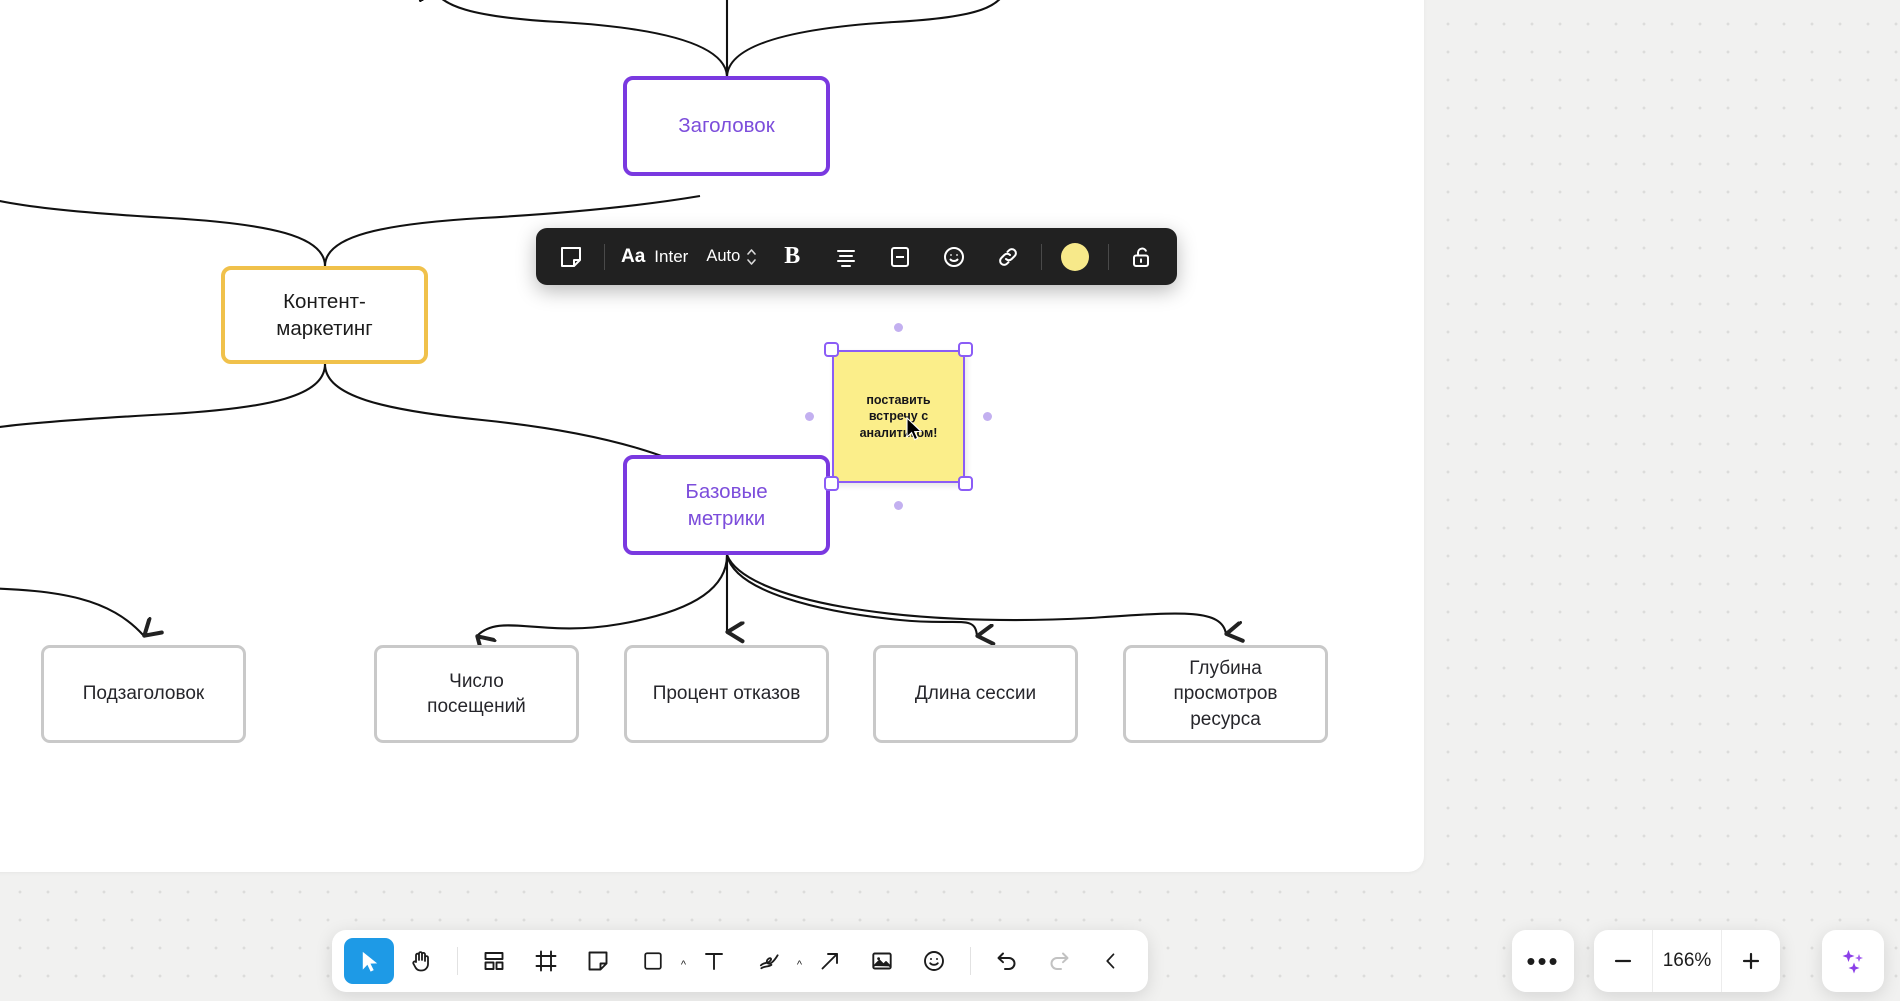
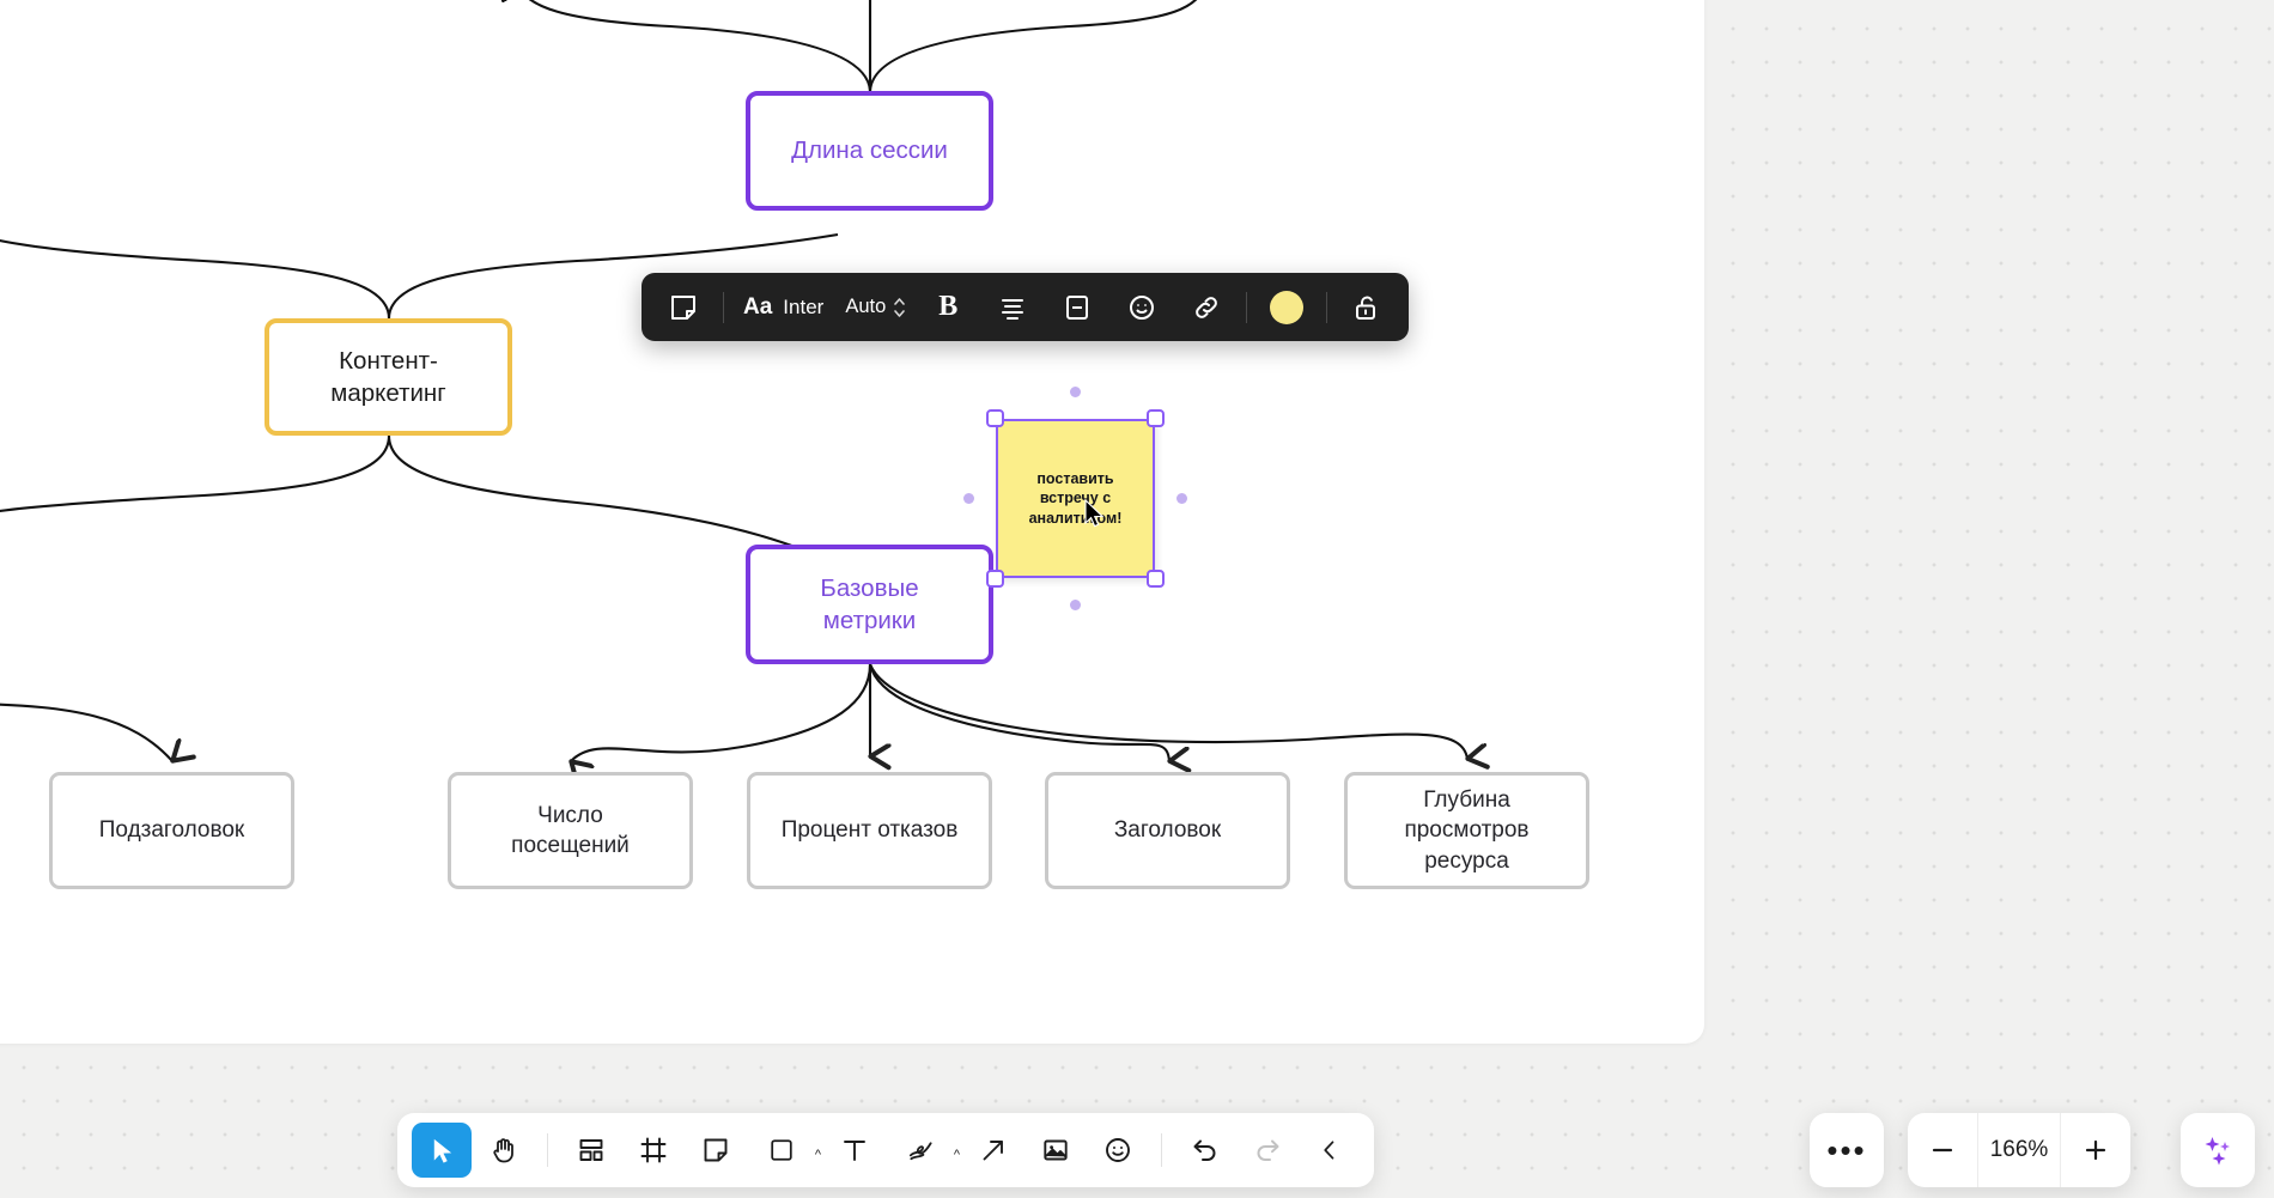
- Заголовок
+ Длина сессии
  Контент-
  маркетинг
  Базовые
  метрики
  Подзаголовок
  Число
  посещений
  Процент отказов
- Длина сессии
+ Заголовок
  Глубина
  просмотров
  ресурса
  поставить
  встречу с
  аналитом!
  Aa
  Inter
  Auto
  B
  ^
  ^
  •••
  166%
